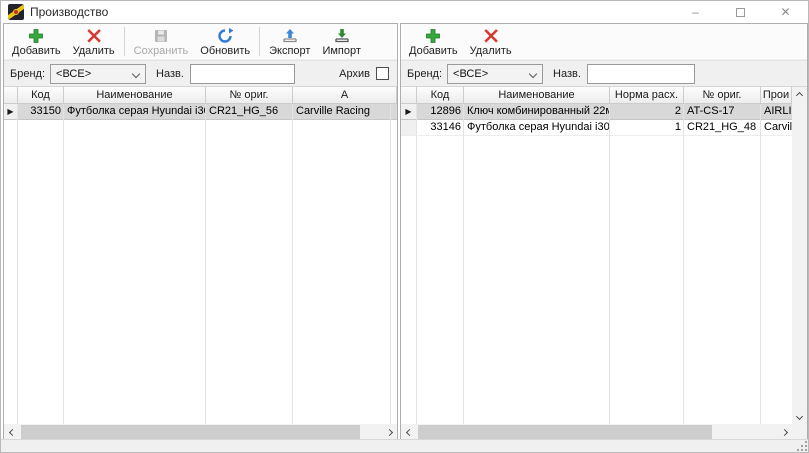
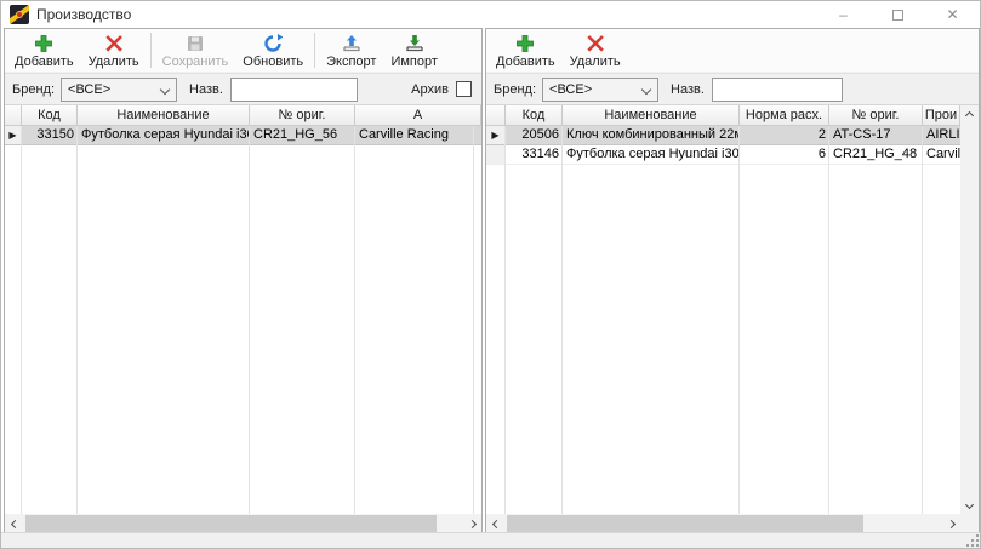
  Производство
  –
  ✕
  Добавить
  Удалить
  Сохранить
  Обновить
  Экспорт
  Импорт
  Бренд:
  <ВСЕ>
  Назв.
  Архив
  Код
  Наименование
  № ориг.
  А
  ▶
  33150
  Футболка серая Hyundai i3
  CR21_HG_56
  Carville Racing
  Добавить
  Удалить
  Бренд:
  <ВСЕ>
  Назв.
  Код
  Наименование
  Норма расх.
  № ориг.
  Прои
  ▶
- 12896
+ 20506
  Ключ комбинированный 22
  2
  AT-CS-17
  AIRLI
  33146
  Футболка серая Hyundai i30
- 1
+ 6
  CR21_HG_48
